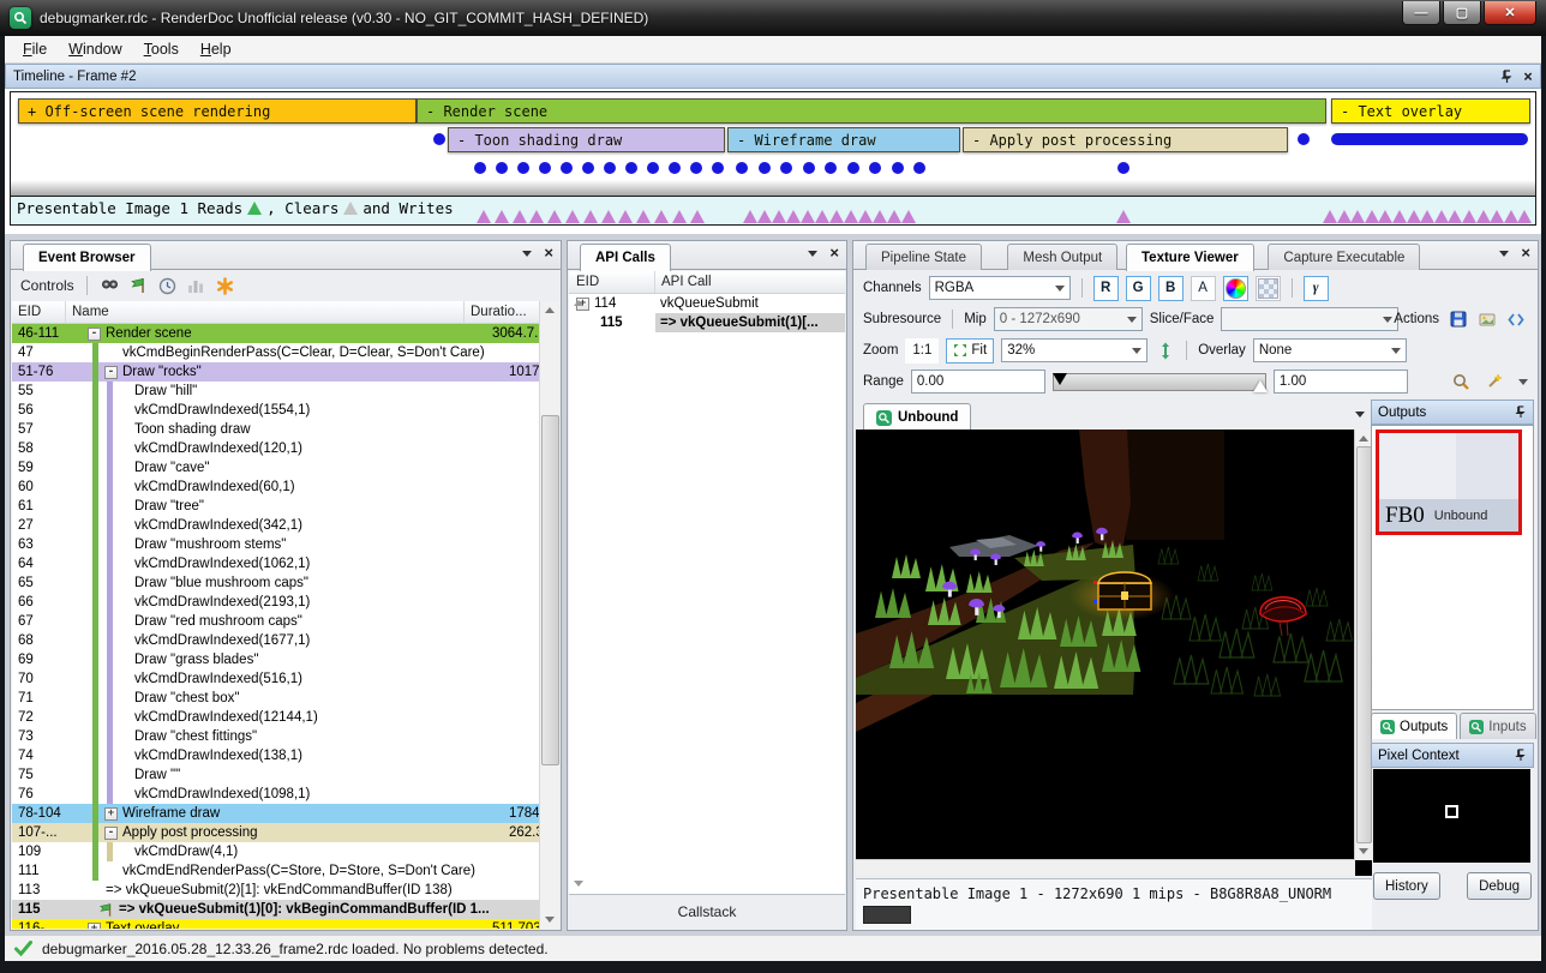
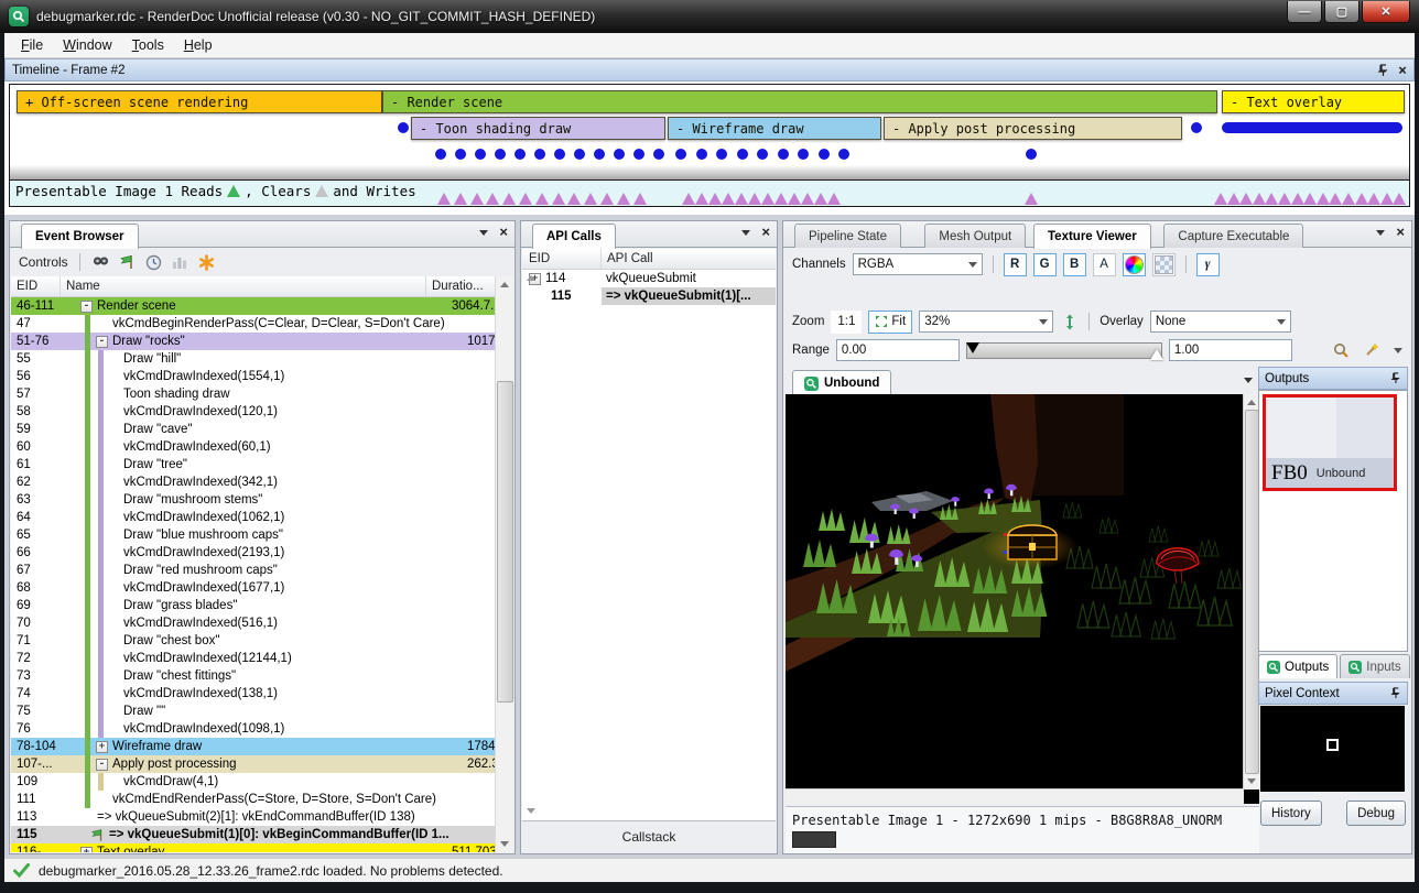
  debugmarker.rdc - RenderDoc Unofficial release (v0.30 - NO_GIT_COMMIT_HASH_DEFINED)
  —
  ▢
  ✕
  File
  Window
  Tools
  Help
  Timeline - Frame #2
  ×
  + Off-screen scene rendering
  - Render scene
  - Text overlay
  - Toon shading draw
  - Wireframe draw
  - Apply post processing
  Presentable Image 1 Reads
  , Clears
  and Writes
  Event Browser
  ×
  Controls
  EID
  Name
  Duratio...
  46-111
  -
  Render scene
  3064.7.
  47
  vkCmdBeginRenderPass(C=Clear, D=Clear, S=Don't Care)
  51-76
  -
  Draw "rocks"
  55
  Draw "hill"
  56
  vkCmdDrawIndexed(1554,1)
  57
  Toon shading draw
  58
  vkCmdDrawIndexed(120,1)
  59
  Draw "cave"
  60
  vkCmdDrawIndexed(60,1)
  61
  Draw "tree"
- 27
+ 62
  vkCmdDrawIndexed(342,1)
  63
  Draw "mushroom stems"
  64
  vkCmdDrawIndexed(1062,1)
  65
  Draw "blue mushroom caps"
  66
  vkCmdDrawIndexed(2193,1)
  67
  Draw "red mushroom caps"
  68
  vkCmdDrawIndexed(1677,1)
  69
  Draw "grass blades"
  70
  vkCmdDrawIndexed(516,1)
  71
  Draw "chest box"
  72
  vkCmdDrawIndexed(12144,1)
  73
  Draw "chest fittings"
  74
  vkCmdDrawIndexed(138,1)
  75
  Draw ""
  76
  vkCmdDrawIndexed(1098,1)
  78-104
  +
  Wireframe draw
  107-...
  -
  Apply post processing
  109
  vkCmdDraw(4,1)
  111
  vkCmdEndRenderPass(C=Store, D=Store, S=Don't Care)
  113
  => vkQueueSubmit(2)[1]: vkEndCommandBuffer(ID 138)
  115
  => vkQueueSubmit(1)[0]: vkBeginCommandBuffer(ID 1...
  +
  API Calls
  ×
  EID
  API Call
  +
  114
  vkQueueSubmit
  115
  => vkQueueSubmit(1)[...
  Callstack
  ×
  Pipeline State
  Mesh Output
  Texture Viewer
  Capture Executable
  Channels
  RGBA
  R
  G
  B
  A
  γ
- Subresource
- Mip
- 0 - 1272x690
- Slice/Face
- Actions
  Zoom
  1:1
  Fit
  32%
  Overlay
  None
  Range
  0.00
  1.00
  Unbound
  Presentable Image 1 - 1272x690 1 mips - B8G8R8A8_UNORM
  Outputs
  FB0
  Unbound
  Outputs
  Inputs
  Pixel Context
  History
  Debug
  debugmarker_2016.05.28_12.33.26_frame2.rdc loaded. No problems detected.
